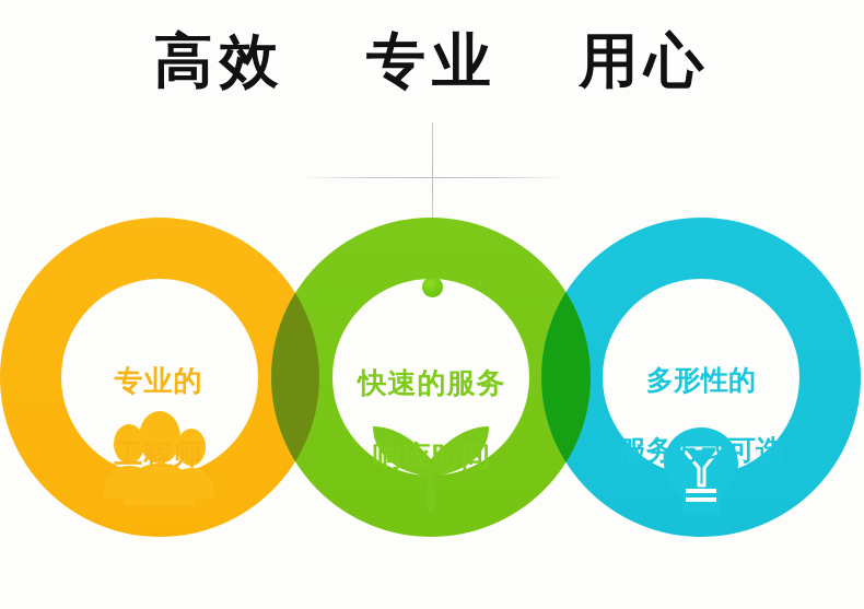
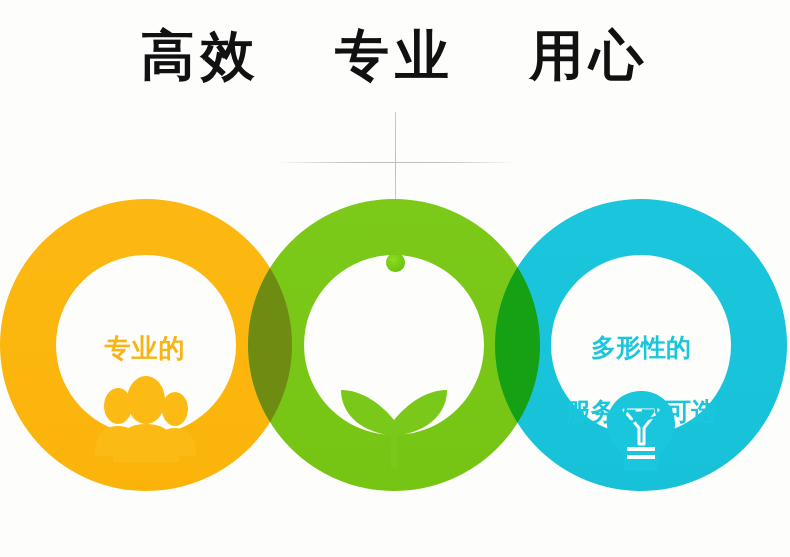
  专业的
- 工程师
- 快速的服务
- 响应时间
  多形性的
  服务方式可选
